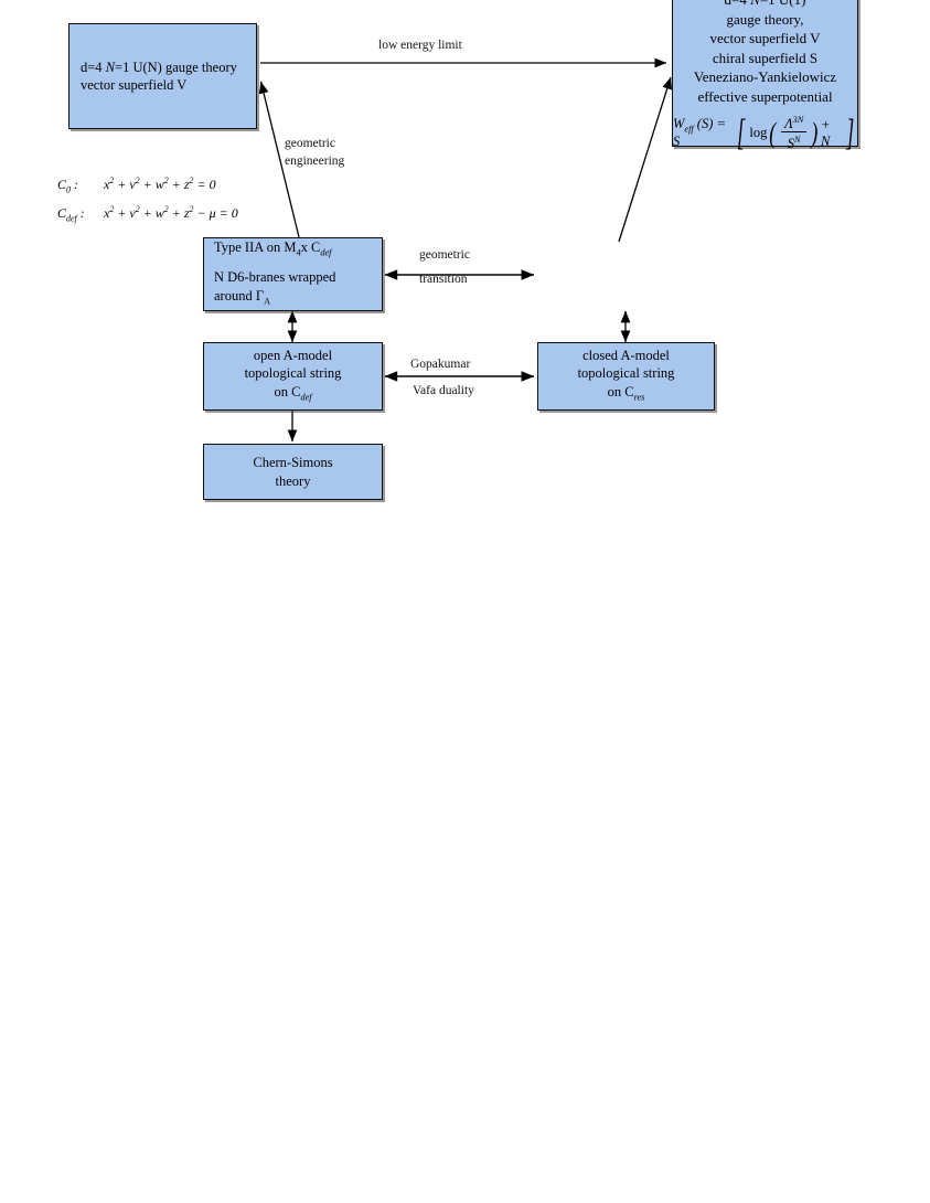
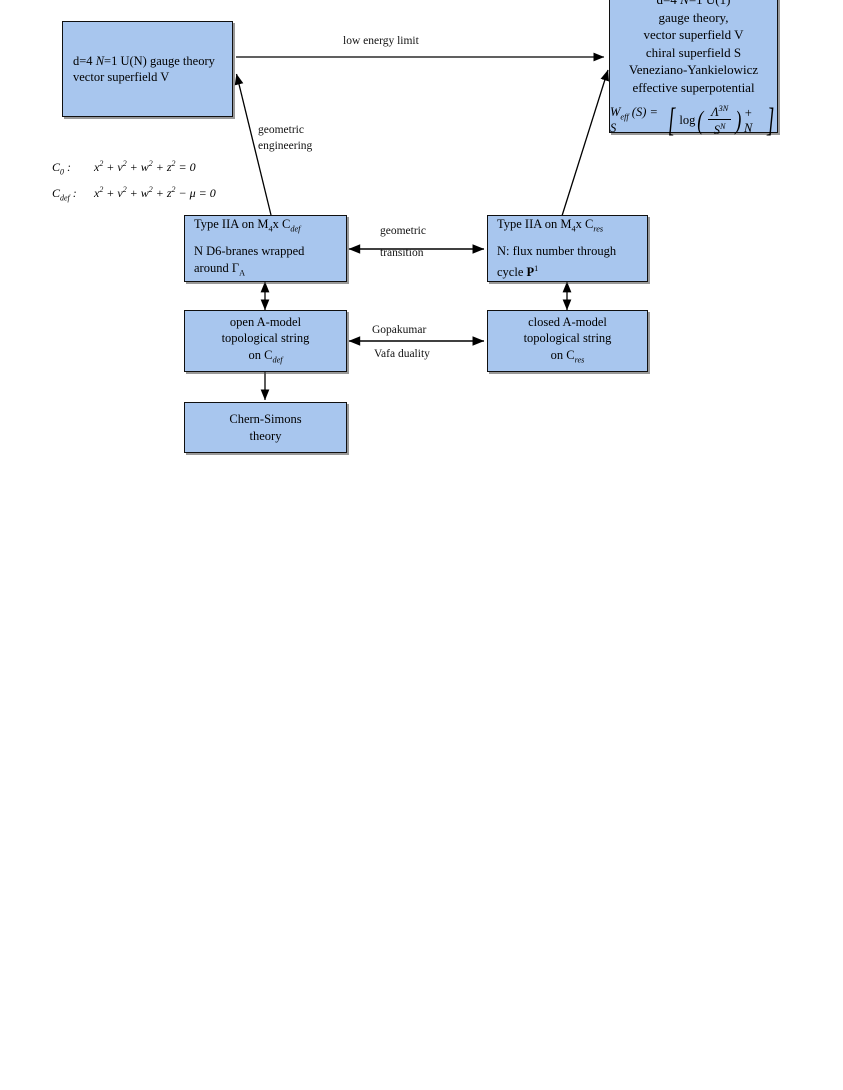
  d=4 N=1 U(N) gauge theory
  vector superfield V
  gauge theory,
  vector superfield V
  chiral superfield S
  Veneziano-Yankielowicz
  effective superpotential
  Weff (S) = S
  [
  log
  (
  Λ3N
  SN
  )
  + N
  ]
  Type IIA on M4x Cdef
  N D6-branes wrapped
  around ΓA
+ Type IIA on M4x Cres
+ N: flux number through
+ cycle P1
  open A-model
  topological string
  on Cdef
  closed A-model
  topological string
  on Cres
  Chern-Simons
  theory
  low energy limit
  geometric
  engineering
  geometric
  transition
  Gopakumar
  Vafa duality
  C0 :
  x2 + v2 + w2 + z2 = 0
  Cdef :
  x2 + v2 + w2 + z2 − μ = 0
